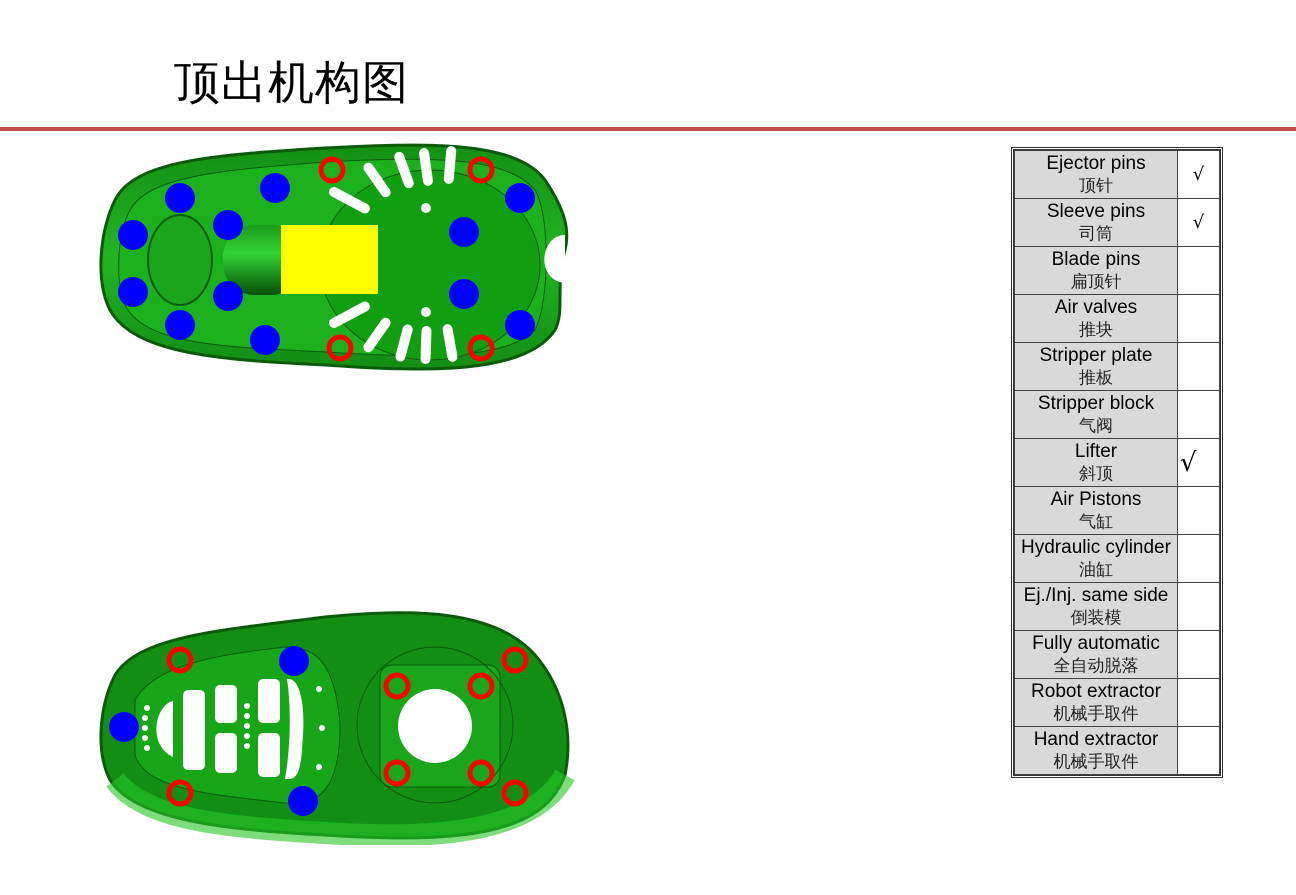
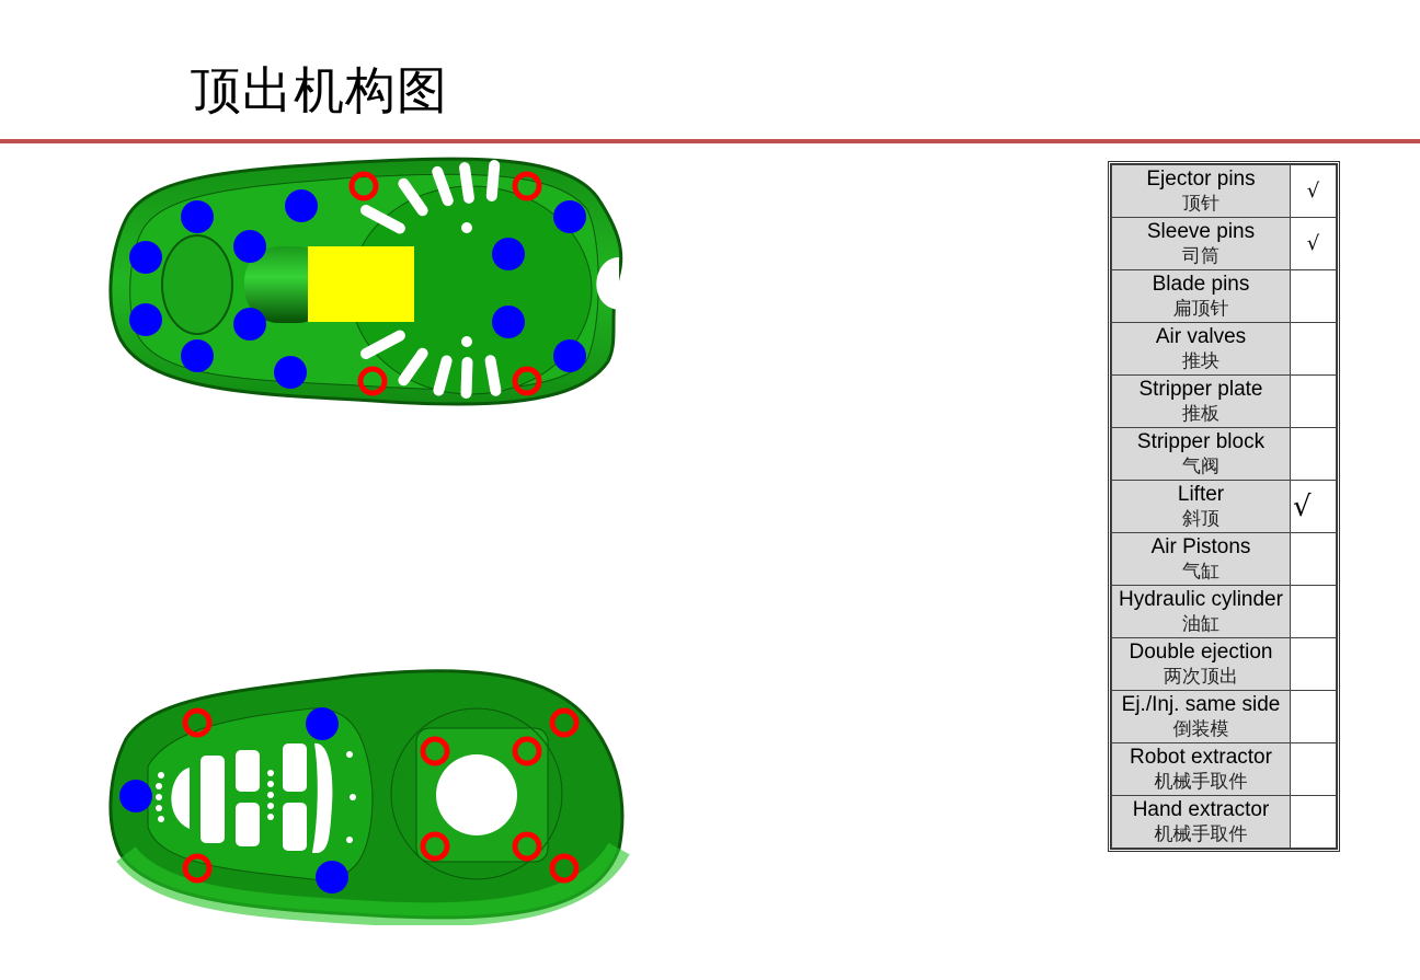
  顶出机构图
  Ejector pins顶针	√
  Sleeve pins司筒	√
  Blade pins扁顶针
  Air valves推块
  Stripper plate推板
  Stripper block气阀
  Lifter斜顶	√
  Air Pistons气缸
  Hydraulic cylinder油缸
+ Double ejection两次顶出
  Ej./Inj. same side倒装模
- Fully automatic全自动脱落
  Robot extractor机械手取件
  Hand extractor机械手取件
